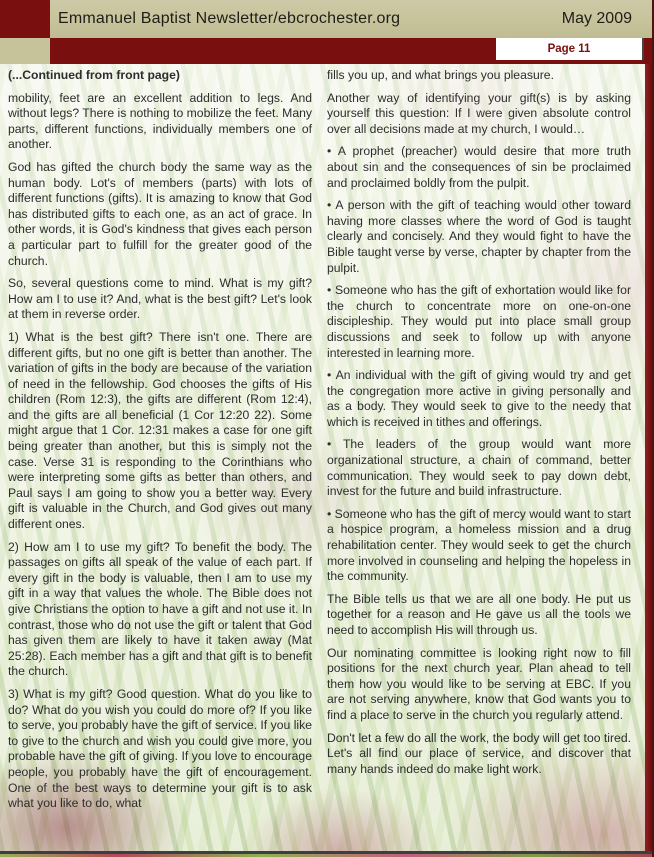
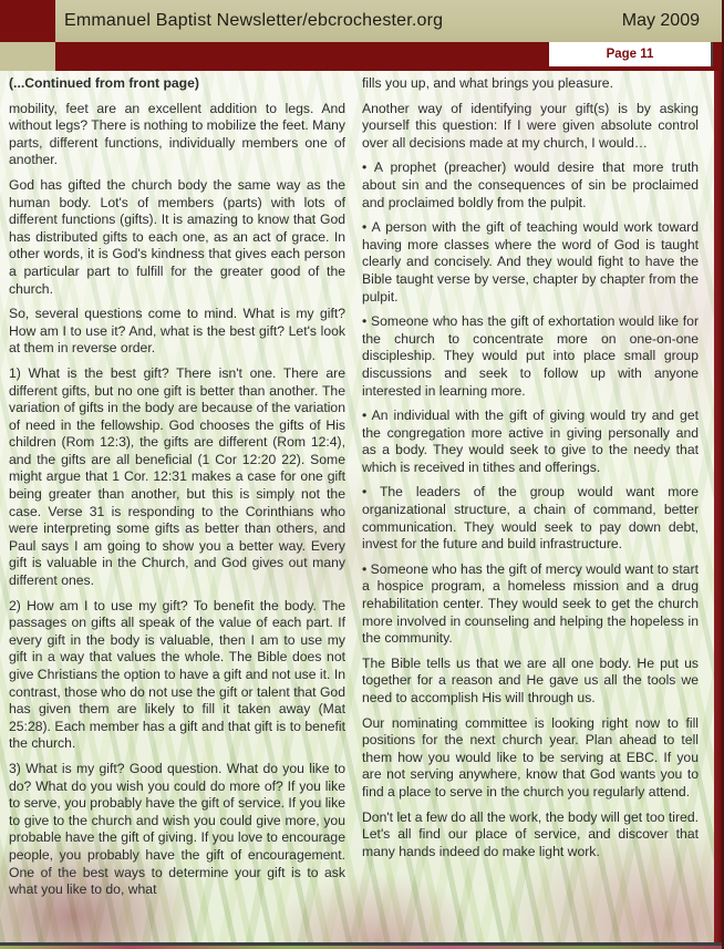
  Emmanuel Baptist Newsletter/ebcrochester.org
  May 2009
  Page 11
  (...Continued from front page)
  mobility, feet are an excellent addition to legs. And without legs? There is nothing to mobilize the feet. Many parts, different functions, individually members one of another.
  God has gifted the church body the same way as the human body. Lot's of members (parts) with lots of different functions (gifts). It is amazing to know that God has distributed gifts to each one, as an act of grace. In other words, it is God's kindness that gives each person a particular part to fulfill for the greater good of the church.
  So, several questions come to mind. What is my gift? How am I to use it? And, what is the best gift? Let's look at them in reverse order.
  1) What is the best gift? There isn't one. There are different gifts, but no one gift is better than another. The variation of gifts in the body are because of the variation of need in the fellowship. God chooses the gifts of His children (Rom 12:3), the gifts are different (Rom 12:4), and the gifts are all beneficial (1 Cor 12:20 22). Some might argue that 1 Cor. 12:31 makes a case for one gift being greater than another, but this is simply not the case. Verse 31 is responding to the Corinthians who were interpreting some gifts as better than others, and Paul says I am going to show you a better way. Every gift is valuable in the Church, and God gives out many different ones.
- 2) How am I to use my gift? To benefit the body. The passages on gifts all speak of the value of each part. If every gift in the body is valuable, then I am to use my gift in a way that values the whole. The Bible does not give Christians the option to have a gift and not use it. In contrast, those who do not use the gift or talent that God has given them are likely to have it taken away (Mat 25:28). Each member has a gift and that gift is to benefit the church.
+ 2) How am I to use my gift? To benefit the body. The passages on gifts all speak of the value of each part. If every gift in the body is valuable, then I am to use my gift in a way that values the whole. The Bible does not give Christians the option to have a gift and not use it. In contrast, those who do not use the gift or talent that God has given them are likely to fill it taken away (Mat 25:28). Each member has a gift and that gift is to benefit the church.
  3) What is my gift? Good question. What do you like to do? What do you wish you could do more of? If you like to serve, you probably have the gift of service. If you like to give to the church and wish you could give more, you probable have the gift of giving. If you love to encourage people, you probably have the gift of encouragement. One of the best ways to determine your gift is to ask what you like to do, what
  fills you up, and what brings you pleasure.
  Another way of identifying your gift(s) is by asking yourself this question: If I were given absolute control over all decisions made at my church, I would…
  • A prophet (preacher) would desire that more truth about sin and the consequences of sin be proclaimed and proclaimed boldly from the pulpit.
- • A person with the gift of teaching would other toward having more classes where the word of God is taught clearly and concisely. And they would fight to have the Bible taught verse by verse, chapter by chapter from the pulpit.
+ • A person with the gift of teaching would work toward having more classes where the word of God is taught clearly and concisely. And they would fight to have the Bible taught verse by verse, chapter by chapter from the pulpit.
  • Someone who has the gift of exhortation would like for the church to concentrate more on one-on-one discipleship. They would put into place small group discussions and seek to follow up with anyone interested in learning more.
  • An individual with the gift of giving would try and get the congregation more active in giving personally and as a body. They would seek to give to the needy that which is received in tithes and offerings.
  • The leaders of the group would want more organizational structure, a chain of command, better communication. They would seek to pay down debt, invest for the future and build infrastructure.
  • Someone who has the gift of mercy would want to start a hospice program, a homeless mission and a drug rehabilitation center. They would seek to get the church more involved in counseling and helping the hopeless in the community.
  The Bible tells us that we are all one body. He put us together for a reason and He gave us all the tools we need to accomplish His will through us.
  Our nominating committee is looking right now to fill positions for the next church year. Plan ahead to tell them how you would like to be serving at EBC. If you are not serving anywhere, know that God wants you to find a place to serve in the church you regularly attend.
  Don't let a few do all the work, the body will get too tired. Let's all find our place of service, and discover that many hands indeed do make light work.
